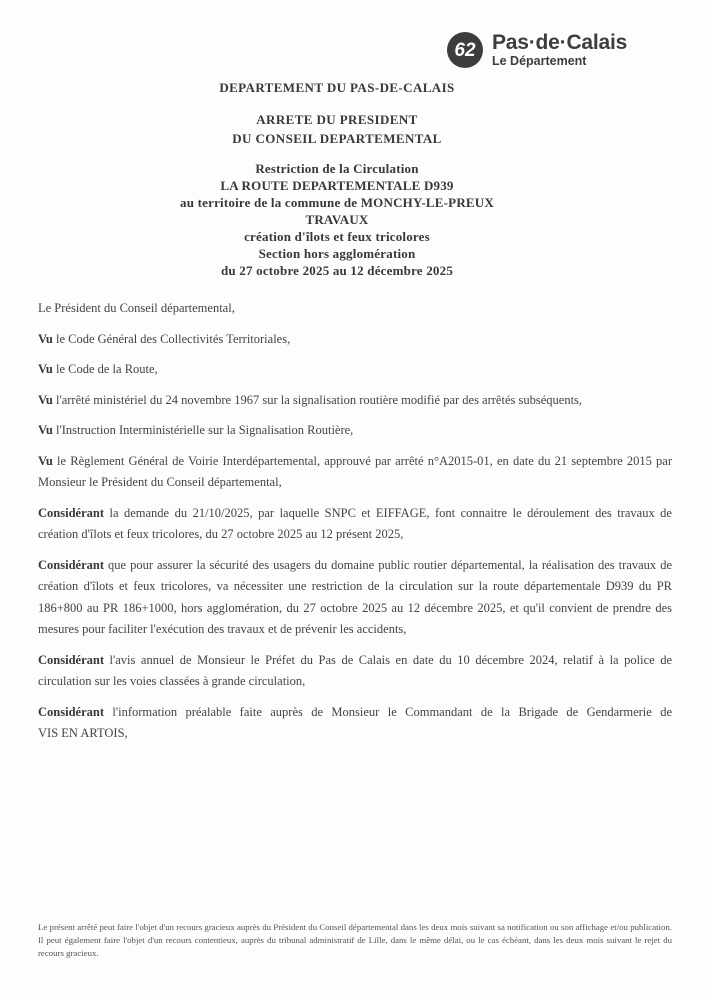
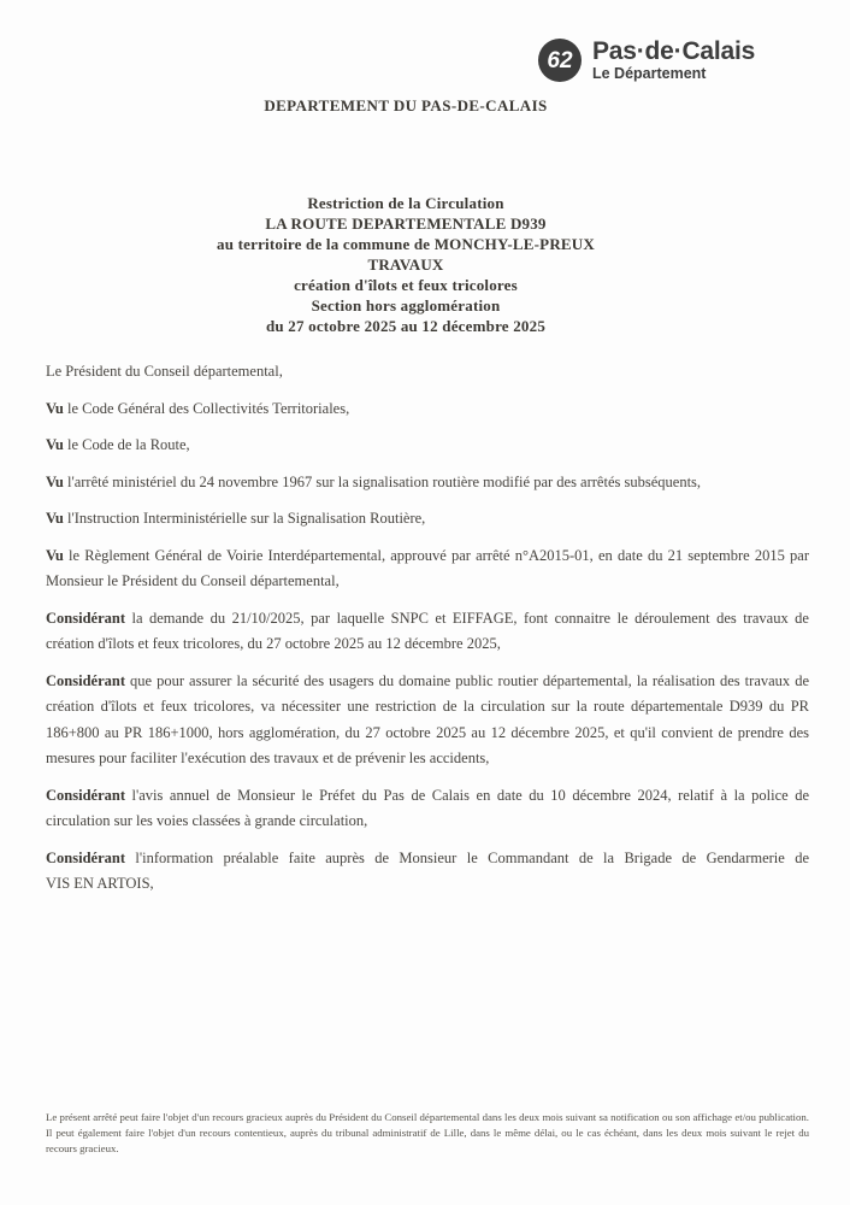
  62
  Pas·de·Calais
  Le Département
  DEPARTEMENT DU PAS-DE-CALAIS
- ARRETE DU PRESIDENT
- DU CONSEIL DEPARTEMENTAL
  Restriction de la Circulation
  LA ROUTE DEPARTEMENTALE D939
  au territoire de la commune de MONCHY-LE-PREUX
  TRAVAUX
  création d'îlots et feux tricolores
  Section hors agglomération
  du 27 octobre 2025 au 12 décembre 2025
  Le Président du Conseil départemental,
  Vu le Code Général des Collectivités Territoriales,
  Vu le Code de la Route,
  Vu l'arrêté ministériel du 24 novembre 1967 sur la signalisation routière modifié par des arrêtés subséquents,
  Vu l'Instruction Interministérielle sur la Signalisation Routière,
  Vu le Règlement Général de Voirie Interdépartemental, approuvé par arrêté n°A2015-01, en date du 21 septembre 2015 par Monsieur le Président du Conseil départemental,
- Considérant la demande du 21/10/2025, par laquelle SNPC et EIFFAGE, font connaitre le déroulement des travaux de création d'îlots et feux tricolores, du 27 octobre 2025 au 12 présent 2025,
+ Considérant la demande du 21/10/2025, par laquelle SNPC et EIFFAGE, font connaitre le déroulement des travaux de création d'îlots et feux tricolores, du 27 octobre 2025 au 12 décembre 2025,
  Considérant que pour assurer la sécurité des usagers du domaine public routier départemental, la réalisation des travaux de création d'îlots et feux tricolores, va nécessiter une restriction de la circulation sur la route départementale D939 du PR 186+800 au PR 186+1000, hors agglomération, du 27 octobre 2025 au 12 décembre 2025, et qu'il convient de prendre des mesures pour faciliter l'exécution des travaux et de prévenir les accidents,
  Considérant l'avis annuel de Monsieur le Préfet du Pas de Calais en date du 10 décembre 2024, relatif à la police de circulation sur les voies classées à grande circulation,
  Considérant l'information préalable faite auprès de Monsieur le Commandant de la Brigade de Gendarmerie de
  VIS EN ARTOIS,
  Le présent arrêté peut faire l'objet d'un recours gracieux auprès du Président du Conseil départemental dans les deux mois suivant sa notification ou son affichage et/ou publication. Il peut également faire l'objet d'un recours contentieux, auprès du tribunal administratif de Lille, dans le même délai, ou le cas échéant, dans les deux mois suivant le rejet du recours gracieux.
